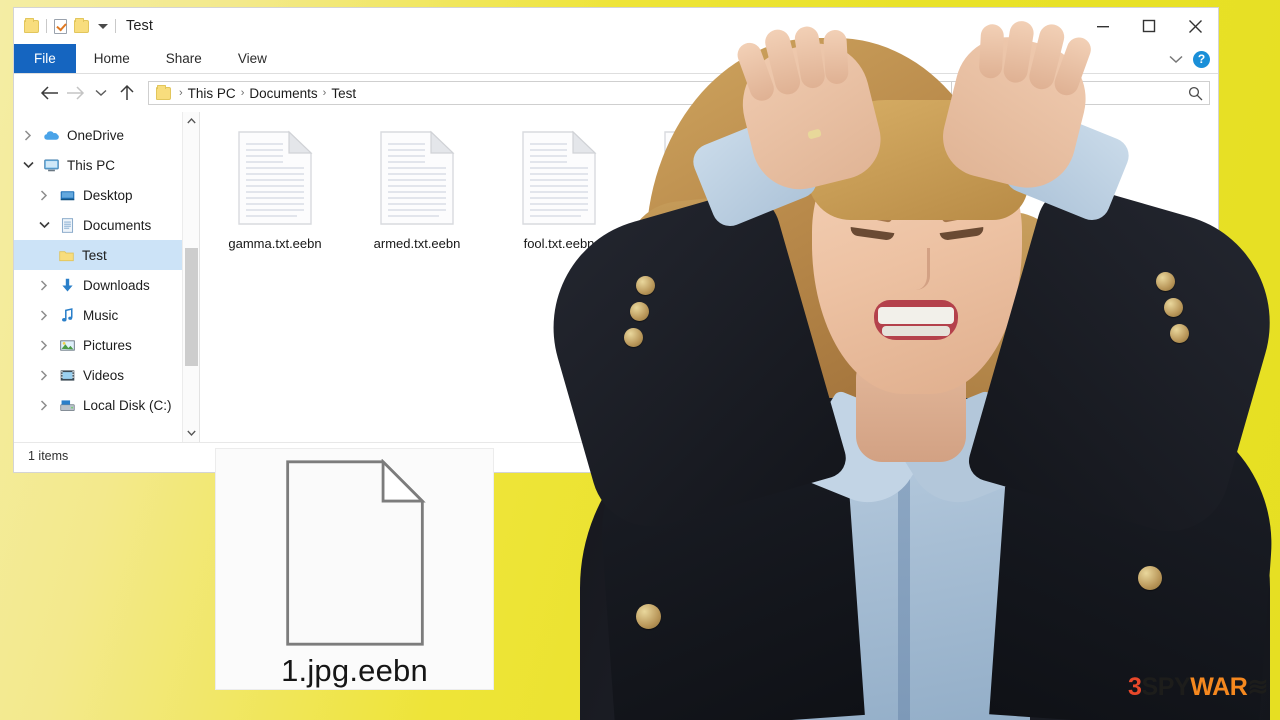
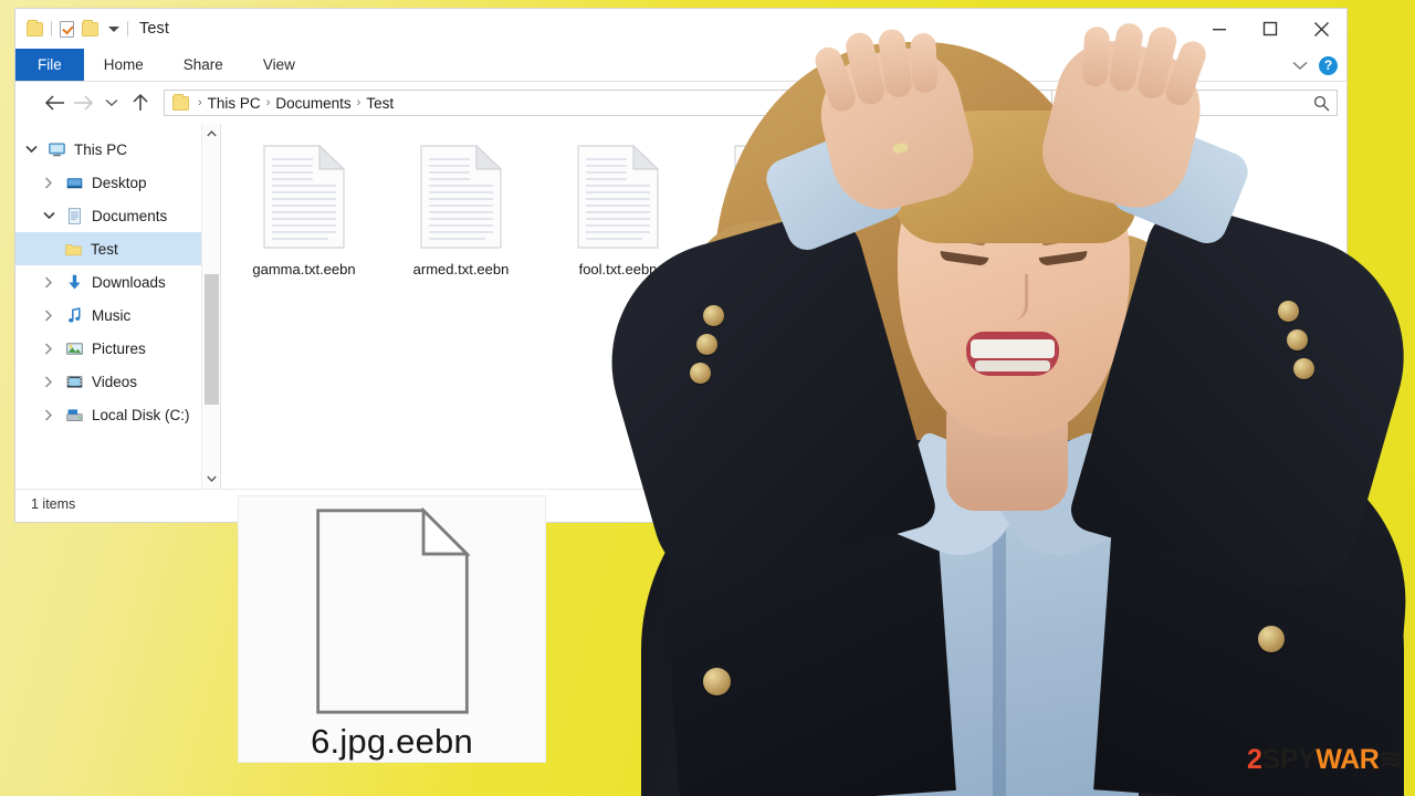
  Test
  File
  Home
  Share
  View
  ?
  ›
  This PC
  ›
  Documents
  ›
  Test
- OneDrive
  This PC
  Desktop
  Documents
  Test
  Downloads
  Music
  Pictures
  Videos
  Local Disk (C:)
  gamma.txt.eebn
  armed.txt.eebn
  fool.txt.eeb
  1 items
- 1.jpg.eebn
+ 6.jpg.eebn
- 3
+ 2
  SPY
  WAR
